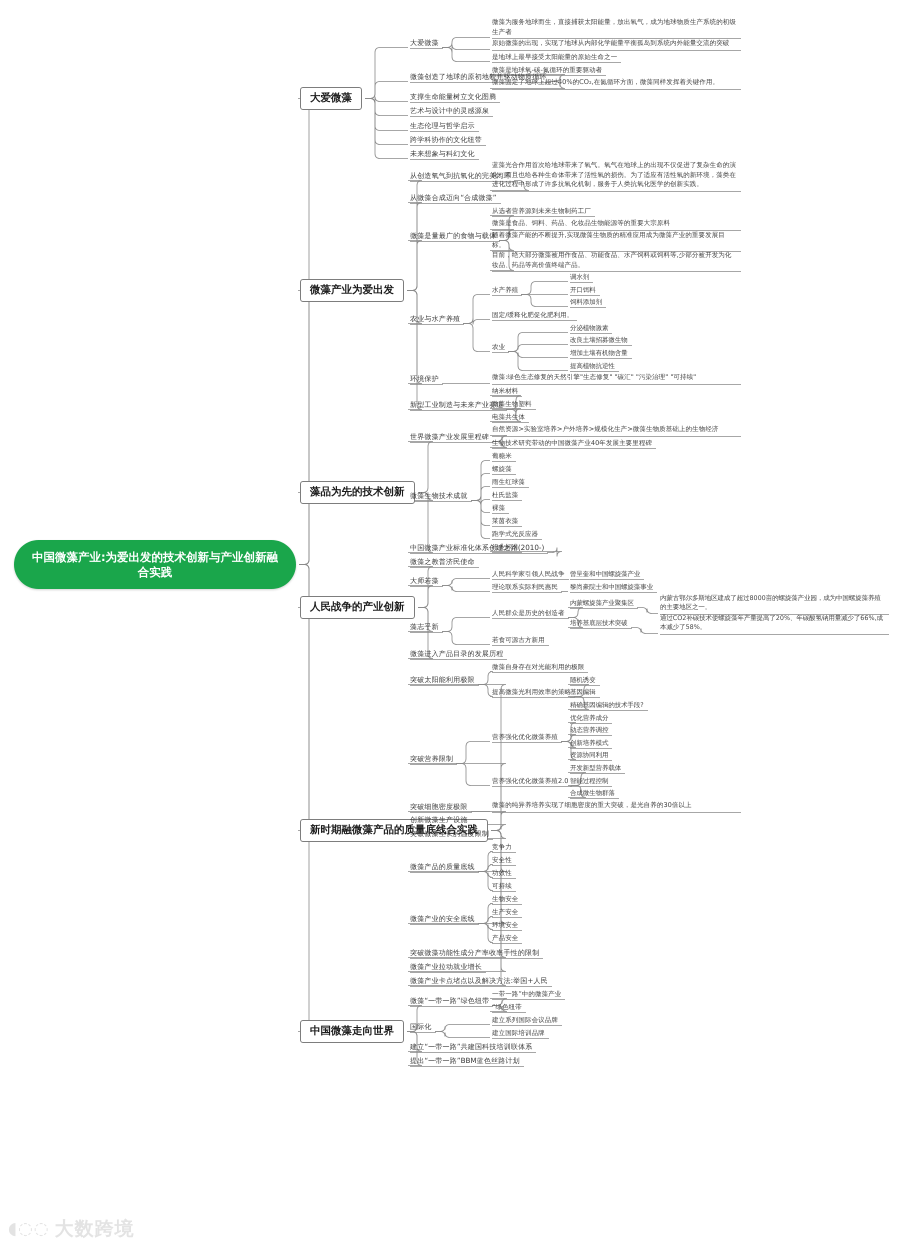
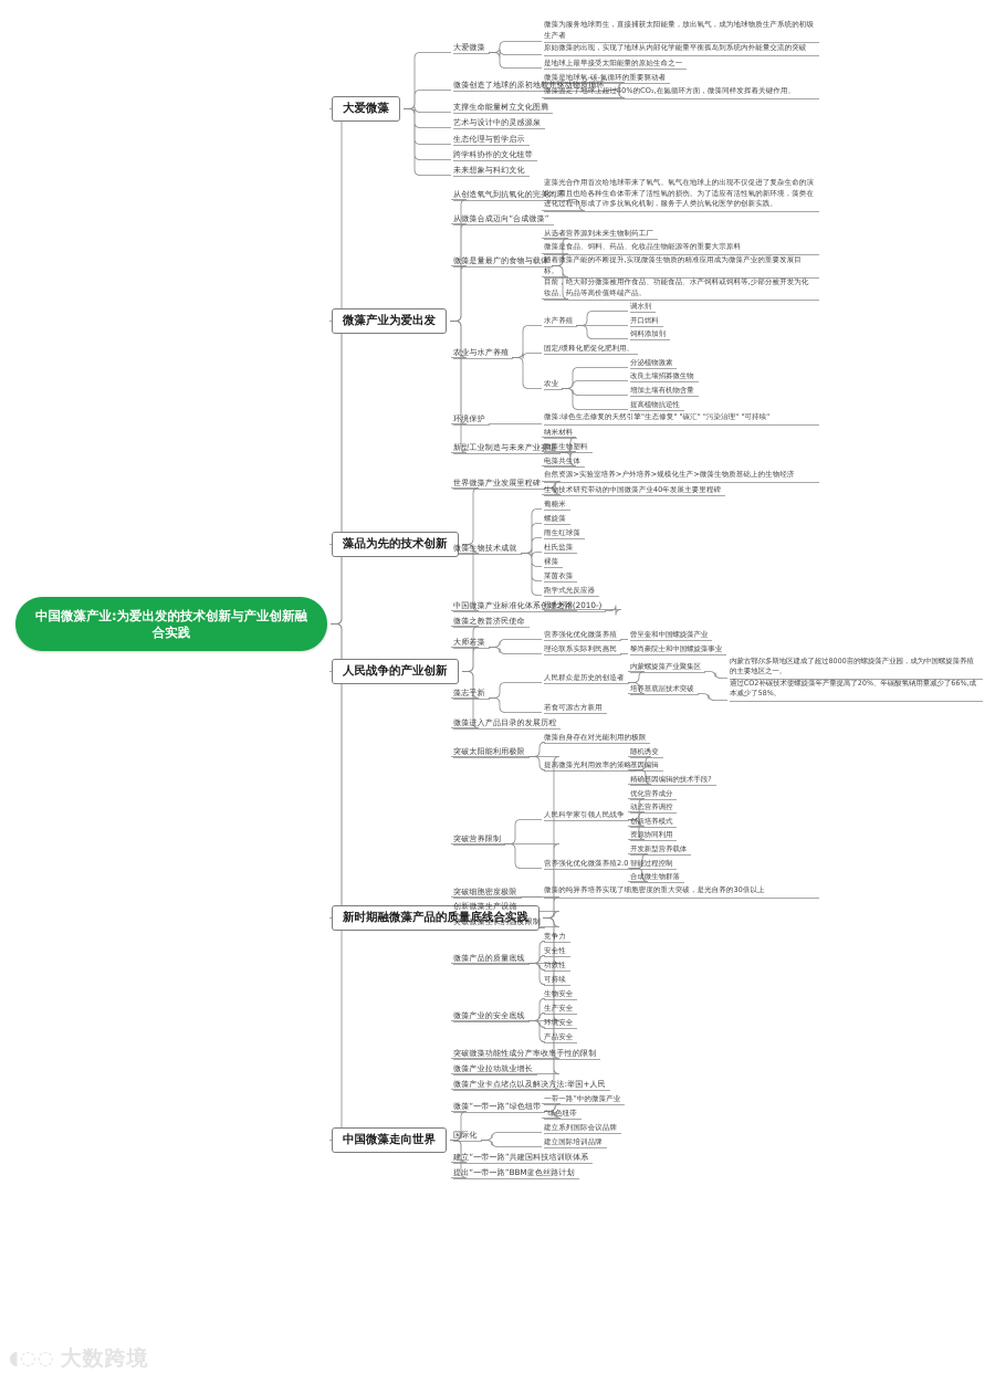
  中国微藻产业:为爱出发的技术创新与产业创新融合实践
  大爱微藻
  大爱微藻
  微藻为服务地球而生，直接捕获太阳能量，放出氧气，成为地球物质生产系统的初级生产者
  原始微藻的出现，实现了地球从内部化学能量平衡孤岛到系统内外能量交流的突破
  是地球上最早接受太阳能量的原始生命之一
  微藻创造了地球的原初地貌并驱动物质循环
  微藻是地球氧-碳-氮循环的重要驱动者
  微藻固定了地球上超过40%的CO₂,在氮循环方面，微藻同样发挥着关键作用。
  支撑生命能量树立文化图腾
  艺术与设计中的灵感源泉
  生态伦理与哲学启示
  跨学科协作的文化纽带
  未来想象与科幻文化
  微藻产业为爱出发
  从创造氧气到抗氧化的完美闭环
  蓝藻光合作用首次给地球带来了氧气。氧气在地球上的出现不仅促进了复杂生命的演化，而且也给各种生命体带来了活性氧的损伤。为了适应有活性氧的新环境，藻类在进化过程中形成了许多抗氧化机制，服务于人类抗氧化医学的创新实践。
  从微藻合成迈向“合成微藻”
  微藻是量最广的食物与载体
  从选者营养源到未来生物制药工厂
  微藻是食品、饲料、药品、化妆品生物能源等的重要大宗原料
  随着微藻产能的不断提升,实现微藻生物质的精准应用成为微藻产业的重要发展目标。
  目前，绝大部分微藻被用作食品、功能食品、水产饲料或饲料等,少部分被开发为化妆品、药品等高价值终端产品。
  农业与水产养殖
  水产养殖
  调水剂
  开口饵料
  饲料添加剂
  固定/缓释化肥促化肥利用。
  农业
  分泌植物激素
  改良土壤招募微生物
  增加土壤有机物含量
  提高植物抗逆性
  环境保护
  微藻:绿色生态修复的天然引擎"生态修复" "碳汇" "污染治理" "可持续"
  新型工业制造与未来产业赛道
  纳米材料
  微藻生物塑料
  电藻共生体
  藻品为先的技术创新
  世界微藻产业发展里程碑
  自然资源>实验室培养>户外培养>规模化生产>微藻生物质基础上的生物经济
  生物技术研究带动的中国微藻产业40年发展主要里程碑
  微藻生物技术成就
  葡糖米
  螺旋藻
  雨生红球藻
  杜氏盐藻
  裸藻
  莱茵衣藻
  跑学式光反应器
  中国微藻产业标准化体系创建之路(2010-)
  行业标准
  人民战争的产业创新
  微藻之教普济民使命
  大师若藻
- 人民科学家引领人民战争
+ 营养强化优化微藻养殖
  曾呈奎和中国螺旋藻产业
  理论联系实际利民惠民
  黎尚豪院士和中国螺旋藻事业
  藻志乎新
  人民群众是历史的创造者
  内蒙螺旋藻产业聚集区
  内蒙古鄂尔多斯地区建成了超过8000亩的螺旋藻产业园，成为中国螺旋藻养殖的主要地区之一。
  培养基底层技术突破
  通过CO2补碳技术使螺旋藻年产量提高了20%、年碳酸氢钠用量减少了66%,成本减少了58%。
  若食可源古方新用
  微藻进入产品目录的发展历程
  新时期融微藻产品的质量底线合实践
  突破太阳能利用极限
  微藻自身存在对光能利用的极限
  提高微藻光利用效率的策略
  随机诱变
  基因编辑
  精确基因编辑的技术手段?
  突破营养限制
- 营养强化优化微藻养殖
+ 人民科学家引领人民战争
  优化营养成分
  动态营养调控
  创新培养模式
  资源协同利用
  营养强化优化微藻养殖2.0
  开发新型营养载体
  智能过程控制
  合成微生物群落
  突破细胞密度极限
  微藻的纯异养培养实现了细胞密度的重大突破，是光自养的30倍以上
  创新微藻生产设施
  突破微藻生长的温度限制
  微藻产品的质量底线
  竞争力
  安全性
  功效性
  可持续
  微藻产业的安全底线
  生物安全
  生产安全
  环境安全
  产品安全
  突破微藻功能性成分产率收率手性的限制
  微藻产业拉动就业增长
  微藻产业卡点堵点以及解决方法:举国+人民
  中国微藻走向世界
  微藻“一带一路”绿色纽带
  一带一路”中的微藻产业
  “绿色纽带
  国际化
  建立系列国际会议品牌
  建立国际培训品牌
  建立“一带一路”共建国科技培训联体系
  提出“一带一路”BBM蓝色丝路计划
  ◖◌◌
  大数跨境
